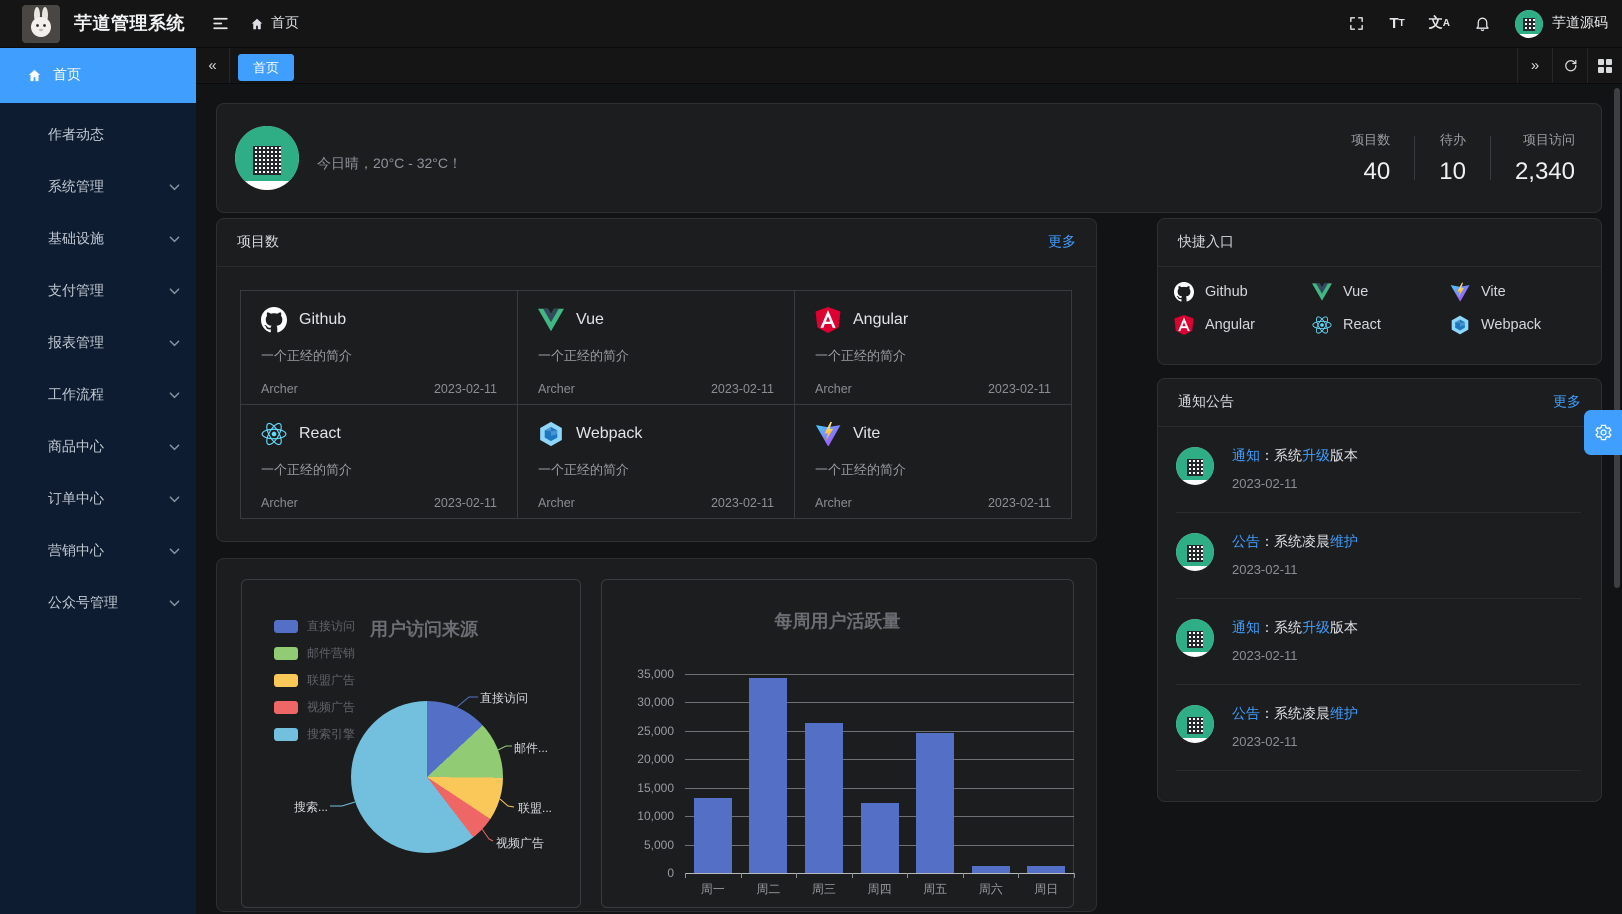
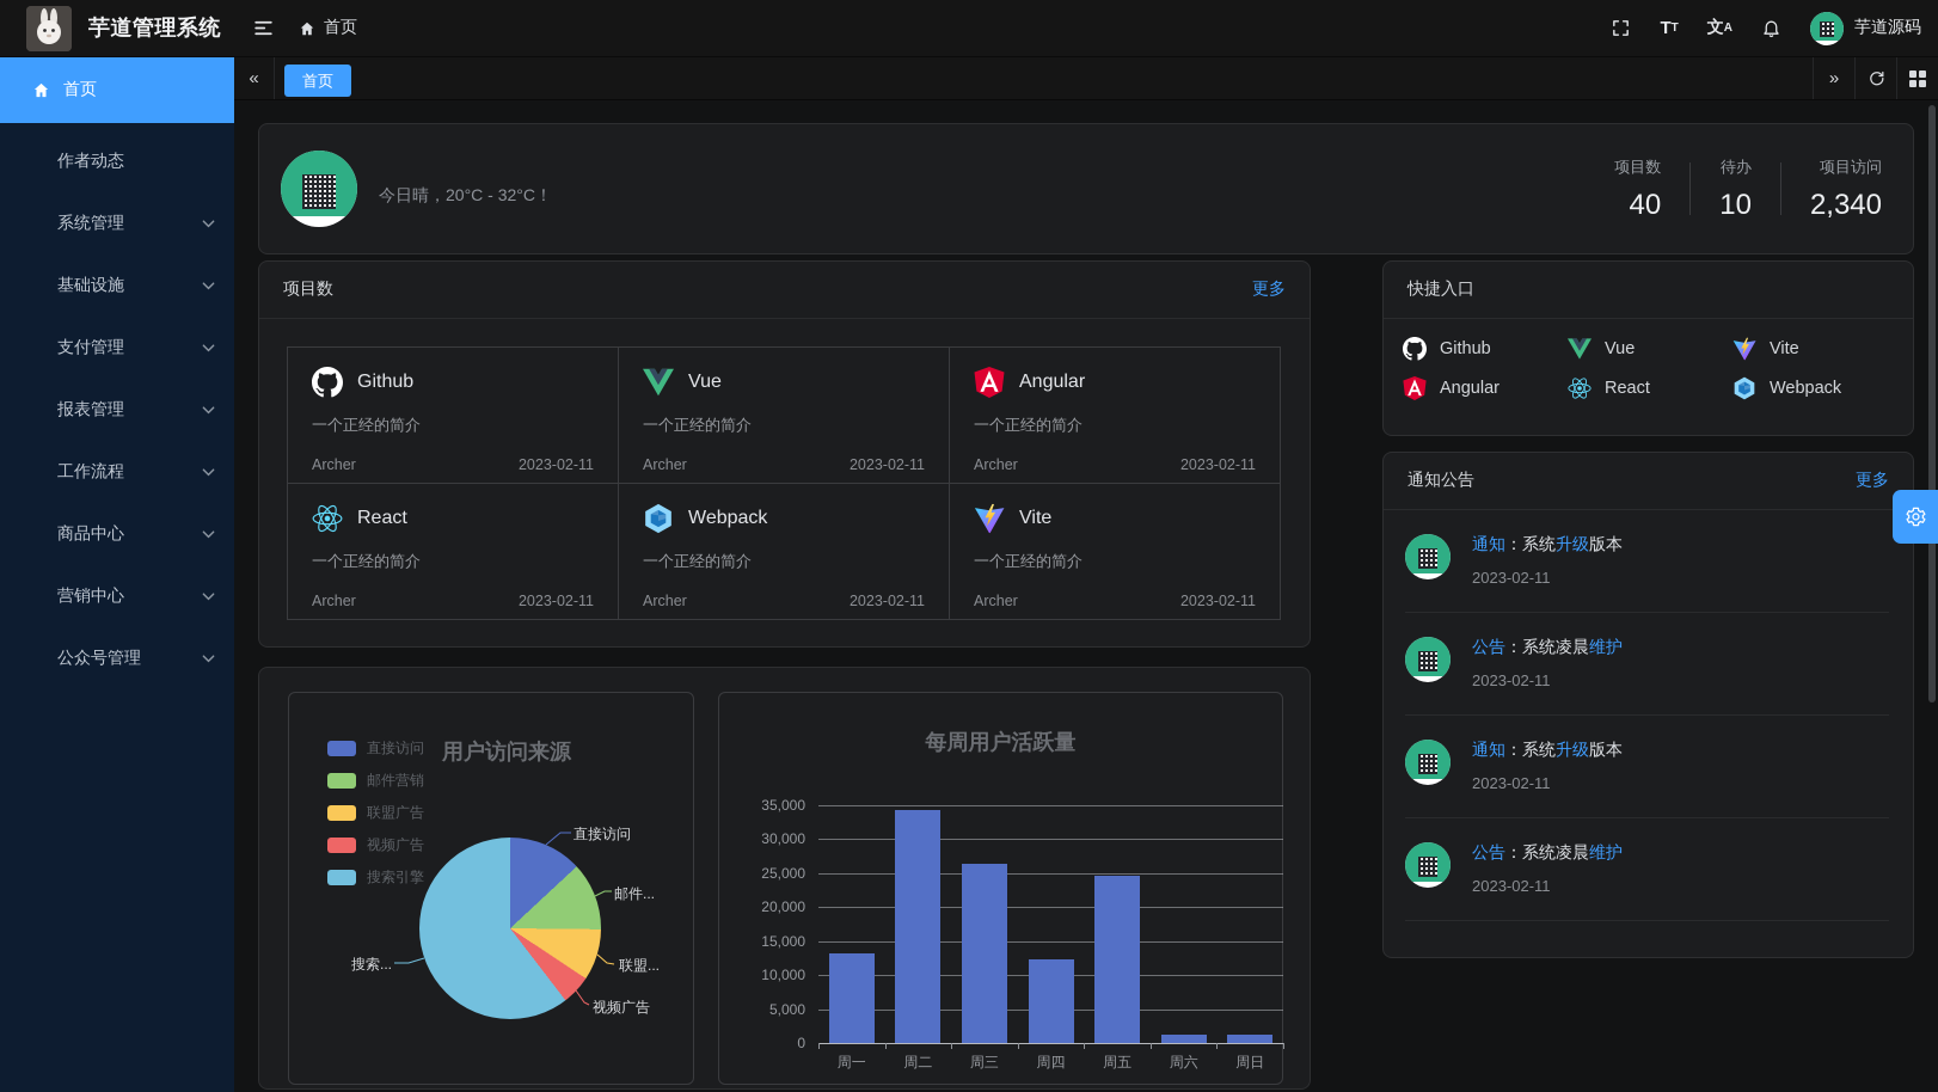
  芋道管理系统
  首页
  T
  T
  文
  A
  芋道源码
  首页
  作者动态
  系统管理
  基础设施
  支付管理
  报表管理
  工作流程
  商品中心
- 订单中心
  营销中心
  公众号管理
  «
  首页
  »
  今日晴，20°C - 32°C！
  项目数
  40
  待办
  10
  项目访问
  2,340
  项目数
  更多
  Github
  一个正经的简介
  Archer
  2023-02-11
  Vue
  一个正经的简介
  Archer
  2023-02-11
  Angular
  一个正经的简介
  Archer
  2023-02-11
  React
  一个正经的简介
  Archer
  2023-02-11
  Webpack
  一个正经的简介
  Archer
  2023-02-11
  Vite
  一个正经的简介
  Archer
  2023-02-11
  用户访问来源
  直接访问
  邮件营销
  联盟广告
  视频广告
  搜索引擎
  直接访问
  邮件...
  联盟...
  视频广告
  搜索...
  每周用户活跃量
  0
  5,000
  10,000
  15,000
  20,000
  25,000
  30,000
  35,000
  周一
  周二
  周三
  周四
  周五
  周六
  周日
  快捷入口
  Github
  Vue
  Vite
  Angular
  React
  Webpack
  通知公告
  更多
  通知：系统升级版本
  2023-02-11
  公告：系统凌晨维护
  2023-02-11
  通知：系统升级版本
  2023-02-11
  公告：系统凌晨维护
  2023-02-11
